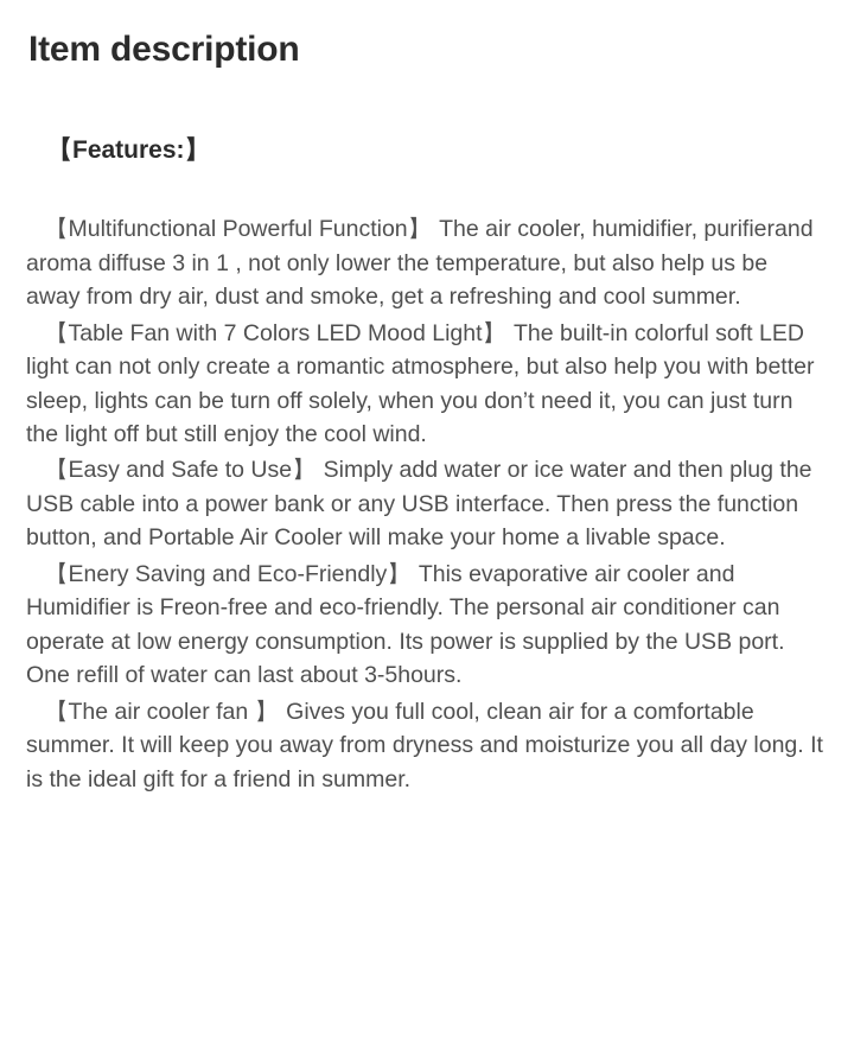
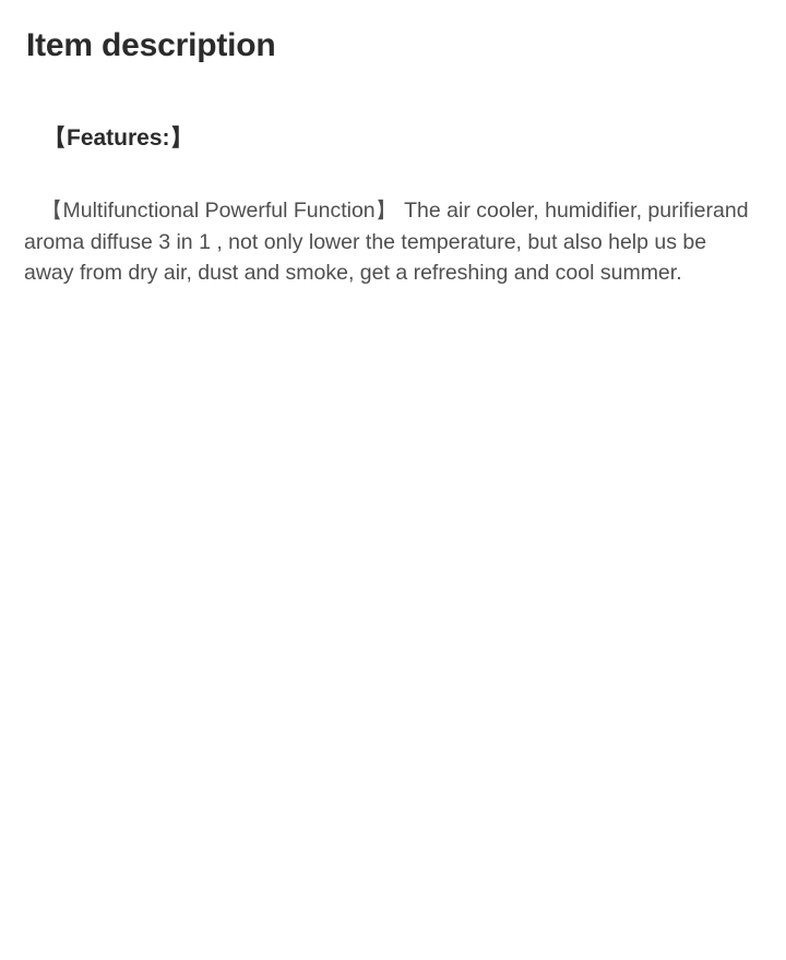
  Item description
  【Features:】
  【Multifunctional Powerful Function】 The air cooler, humidifier, purifierand aroma diffuse 3 in 1 , not only lower the temperature, but also help us be away from dry air, dust and smoke, get a refreshing and cool summer.
- 【Table Fan with 7 Colors LED Mood Light】 The built-in colorful soft LED light can not only create a romantic atmosphere, but also help you with better sleep, lights can be turn off solely, when you don’t need it, you can just turn the light off but still enjoy the cool wind.
- 【Easy and Safe to Use】 Simply add water or ice water and then plug the USB cable into a power bank or any USB interface. Then press the function button, and Portable Air Cooler will make your home a livable space.
- 【Enery Saving and Eco-Friendly】 This evaporative air cooler and Humidifier is Freon-free and eco-friendly. The personal air conditioner can operate at low energy consumption. Its power is supplied by the USB port. One refill of water can last about 3-5hours.
- 【The air cooler fan 】 Gives you full cool, clean air for a comfortable summer. It will keep you away from dryness and moisturize you all day long. It is the ideal gift for a friend in summer.
